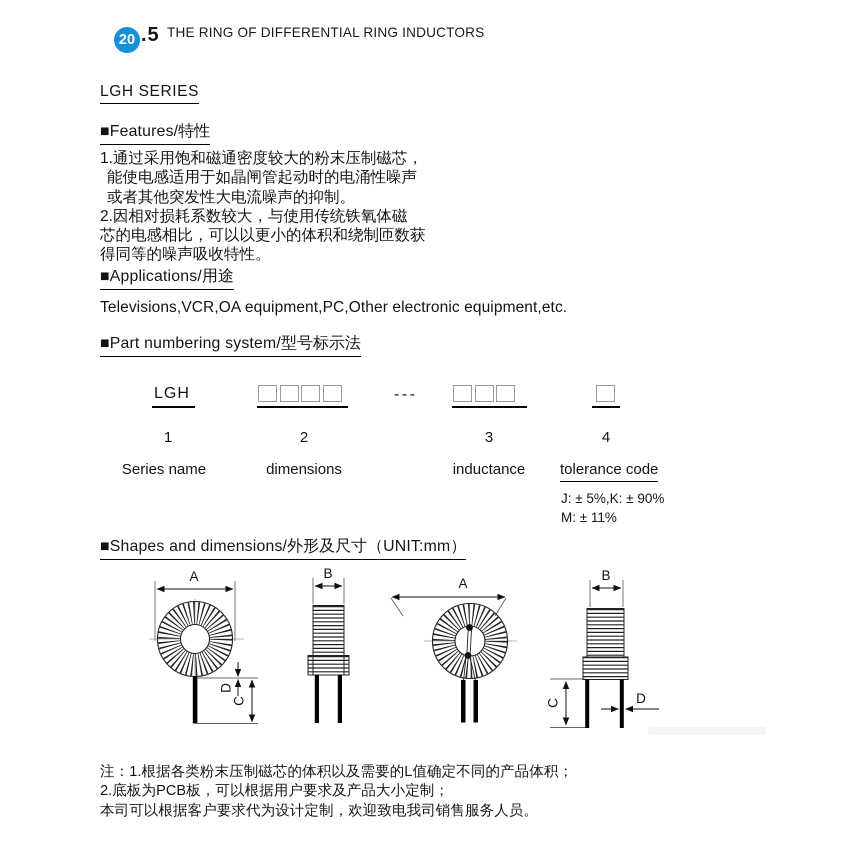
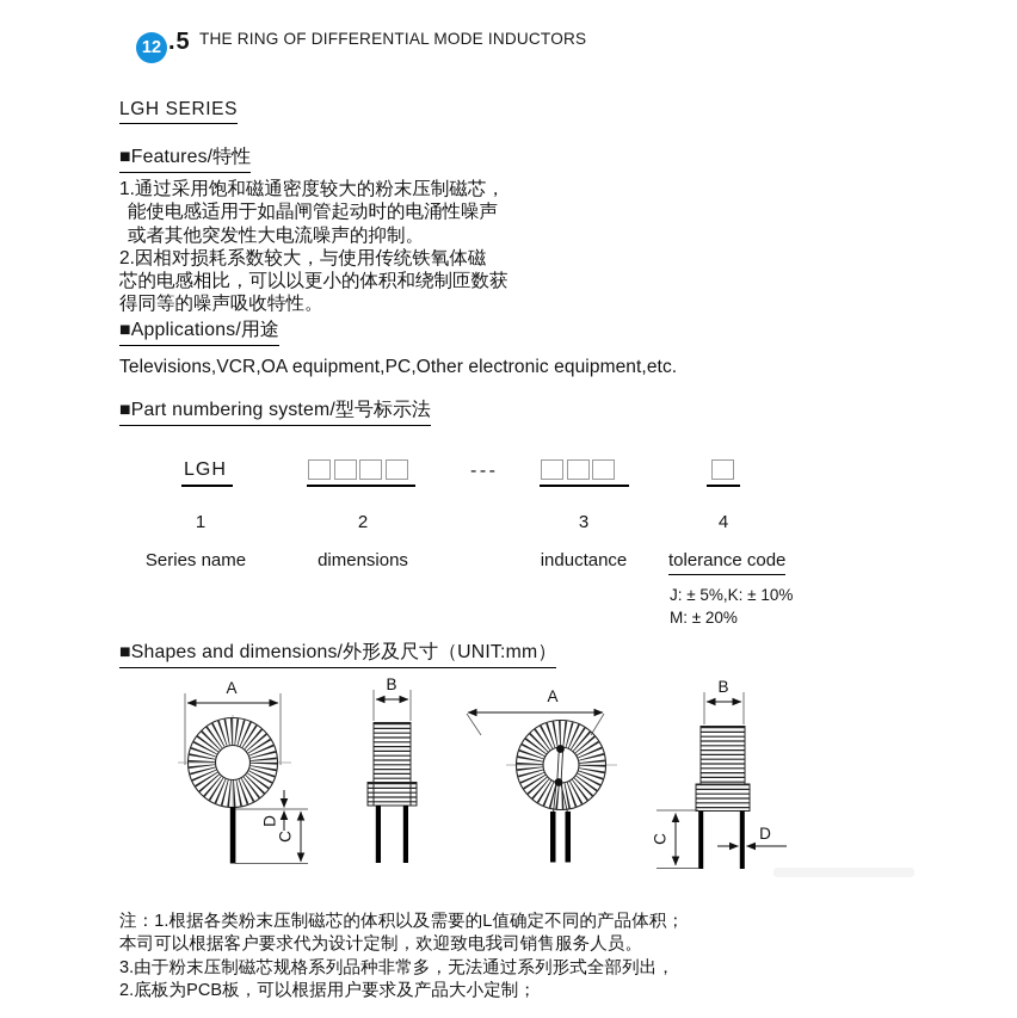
- 20
+ 12
  .5
- THE RING OF DIFFERENTIAL RING INDUCTORS
+ THE RING OF DIFFERENTIAL MODE INDUCTORS
  LGH SERIES
  ■Features/特性
  1.通过采用饱和磁通密度较大的粉末压制磁芯，
  能使电感适用于如晶闸管起动时的电涌性噪声
  或者其他突发性大电流噪声的抑制。
  2.因相对损耗系数较大，与使用传统铁氧体磁
  芯的电感相比，可以以更小的体积和绕制匝数获
  得同等的噪声吸收特性。
  ■Applications/用途
  Televisions,VCR,OA equipment,PC,Other electronic equipment,etc.
  ■Part numbering system/型号标示法
  LGH
  ---
  1
  2
  3
  4
  Series name
  dimensions
  inductance
  tolerance code
- J: ± 5%,K: ± 90%
+ J: ± 5%,K: ± 10%
- M: ± 11%
+ M: ± 20%
  ■Shapes and dimensions/外形及尺寸（UNIT:mm）
  A
  B
  A
  B
  D
  注：1.根据各类粉末压制磁芯的体积以及需要的L值确定不同的产品体积；
- 2.底板为PCB板，可以根据用户要求及产品大小定制；
+ 本司可以根据客户要求代为设计定制，欢迎致电我司销售服务人员。
+ 3.由于粉末压制磁芯规格系列品种非常多，无法通过系列形式全部列出，
- 本司可以根据客户要求代为设计定制，欢迎致电我司销售服务人员。
+ 2.底板为PCB板，可以根据用户要求及产品大小定制；
